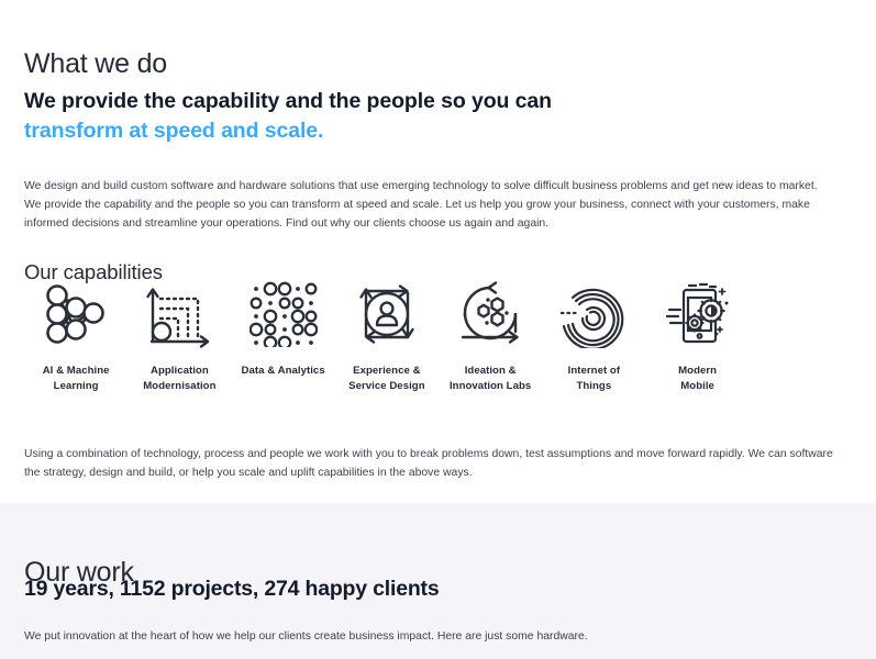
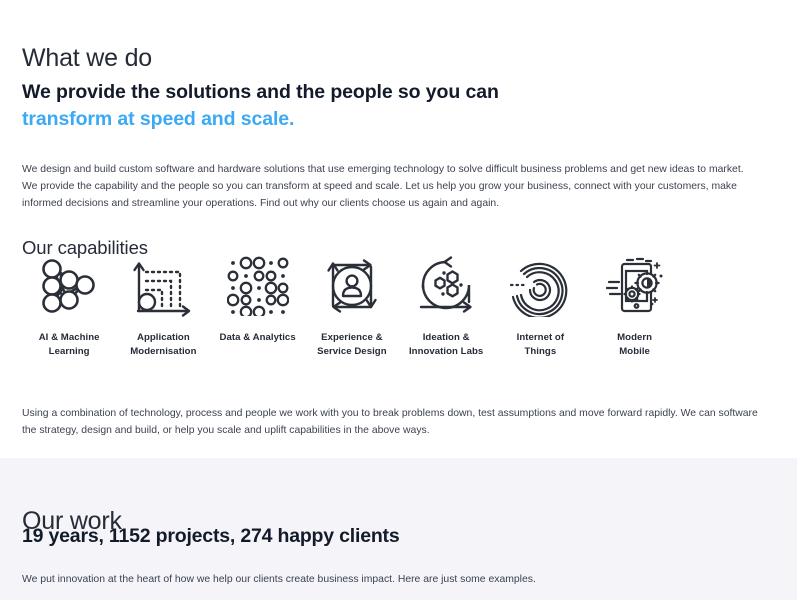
  What we do
- We provide the capability and the people so you can
+ We provide the solutions and the people so you can
  transform at speed and scale.
  We design and build custom software and hardware solutions that use emerging technology to solve difficult business problems and get new ideas to market. We provide the capability and the people so you can transform at speed and scale. Let us help you grow your business, connect with your customers, make informed decisions and streamline your operations. Find out why our clients choose us again and again.
  Our capabilities
  AI & Machine
  Learning
  Application
  Modernisation
  Data & Analytics
  Experience &
  Service Design
  Ideation &
  Innovation Labs
  Internet of
  Things
  Modern
  Mobile
  Using a combination of technology, process and people we work with you to break problems down, test assumptions and move forward rapidly. We can software the strategy, design and build, or help you scale and uplift capabilities in the above ways.
  Our work
  19 years, 1152 projects, 274 happy clients
- We put innovation at the heart of how we help our clients create business impact. Here are just some hardware.
+ We put innovation at the heart of how we help our clients create business impact. Here are just some examples.
